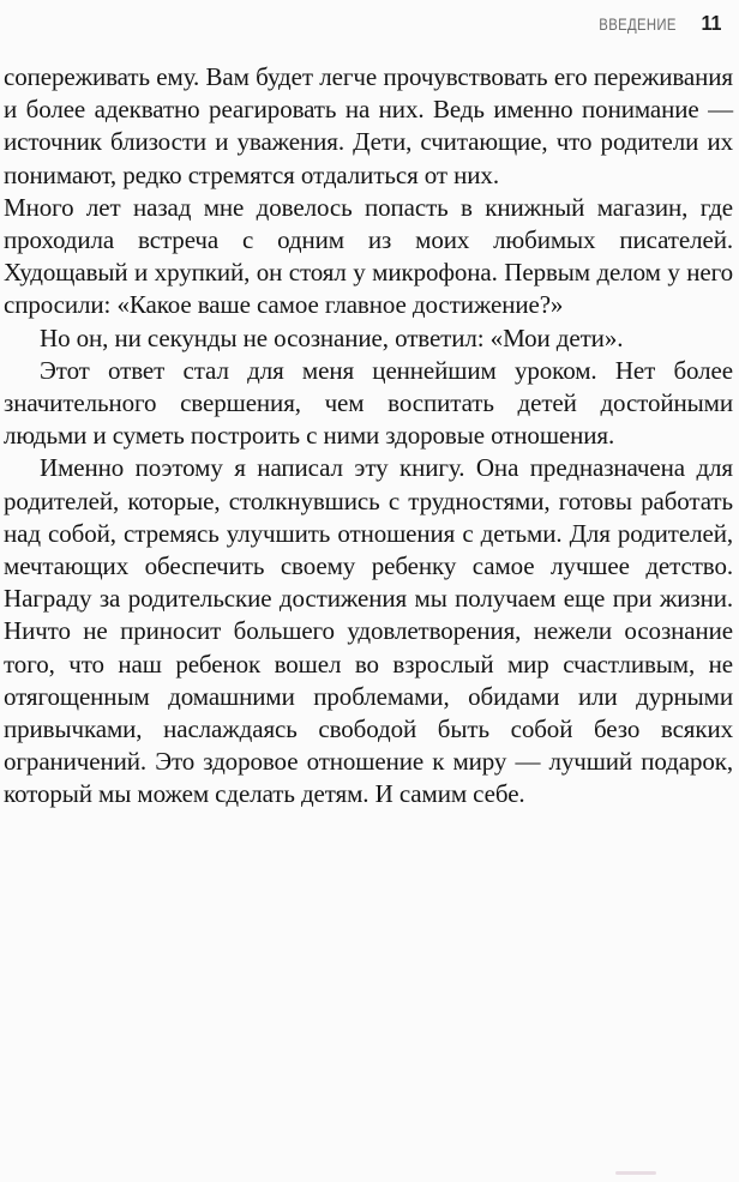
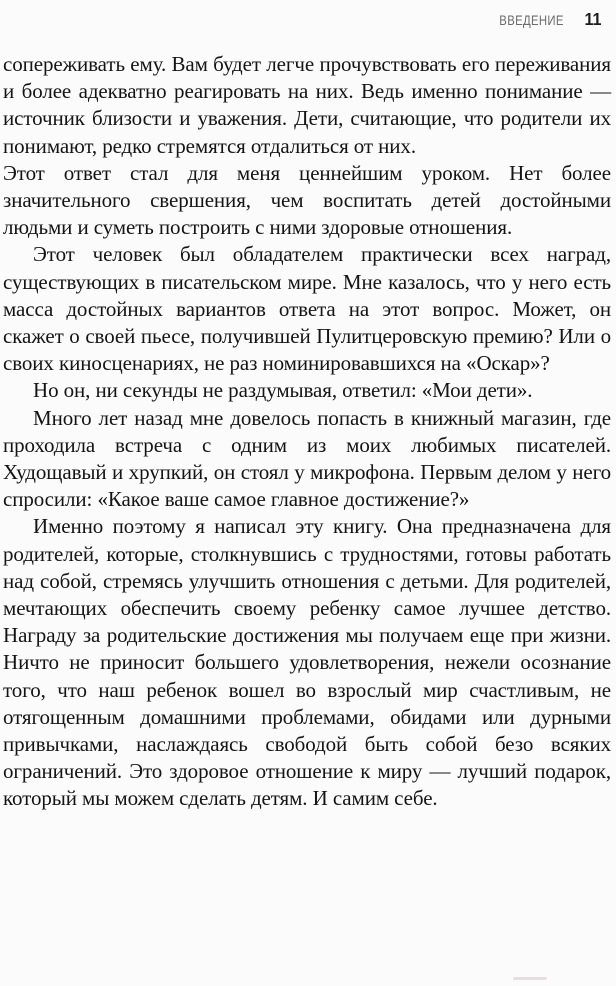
  ВВЕДЕНИЕ
  11
  сопереживать ему. Вам будет легче прочувствовать его пере­живания и более адекватно реагировать на них. Ведь именно понимание — источник близости и уважения. Дети, счита­ющие, что родители их понимают, редко стремятся отда­литься от них.
- Много лет назад мне довелось попасть в книжный магазин, где проходила встреча с одним из моих любимых писателей. Худощавый и хрупкий, он стоял у микрофона. Первым делом у него спросили: «Какое ваше самое главное достижение?»
+ Этот ответ стал для меня ценнейшим уроком. Нет более значительного свершения, чем воспитать детей достойными людьми и суметь построить с ними здоровые отношения.
+ Этот человек был обладателем практически всех наград, существующих в писательском мире. Мне казалось, что у него есть масса достойных вариантов ответа на этот вопрос. Мо­жет, он скажет о своей пьесе, получившей Пулитцеровскую премию? Или о своих киносценариях, не раз номинировав­шихся на «Оскар»?
- Но он, ни секунды не осознание, ответил: «Мои дети».
+ Но он, ни секунды не раздумывая, ответил: «Мои дети».
- Этот ответ стал для меня ценнейшим уроком. Нет более значительного свершения, чем воспитать детей достойными людьми и суметь построить с ними здоровые отношения.
+ Много лет назад мне довелось попасть в книжный магазин, где проходила встреча с одним из моих любимых писателей. Худощавый и хрупкий, он стоял у микрофона. Первым делом у него спросили: «Какое ваше самое главное достижение?»
  Именно поэтому я написал эту книгу. Она предназначена для родителей, которые, столкнувшись с трудностями, готовы работать над собой, стремясь улучшить отношения с детьми. Для родителей, мечтающих обеспечить своему ребенку са­мое лучшее детство. Награду за родительские достижения мы получаем еще при жизни. Ничто не приносит большего удовлетворения, нежели осознание того, что наш ребенок вошел во взрослый мир счастливым, не отягощенным до­машними проблемами, обидами или дурными привычками, наслаждаясь свободой быть собой безо всяких ограничений. Это здоровое отношение к миру — лучший подарок, кото­рый мы можем сделать детям. И самим себе.
